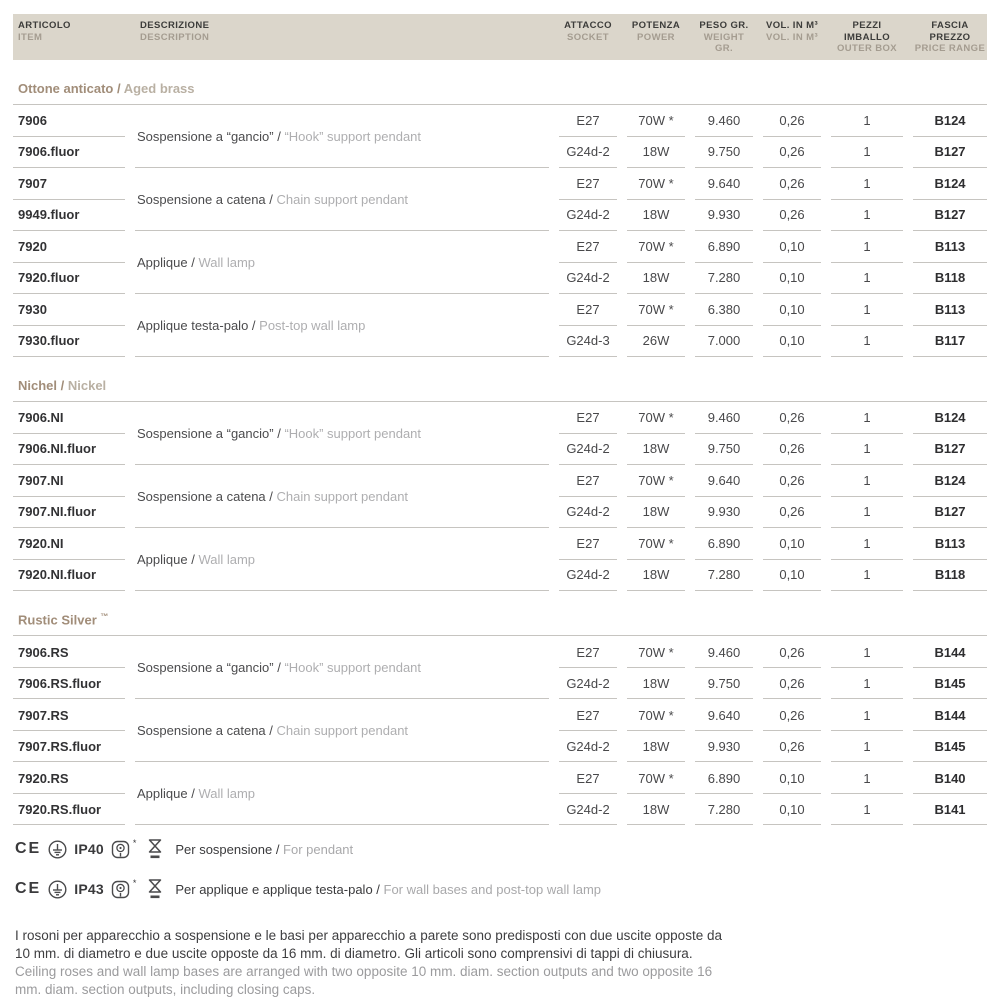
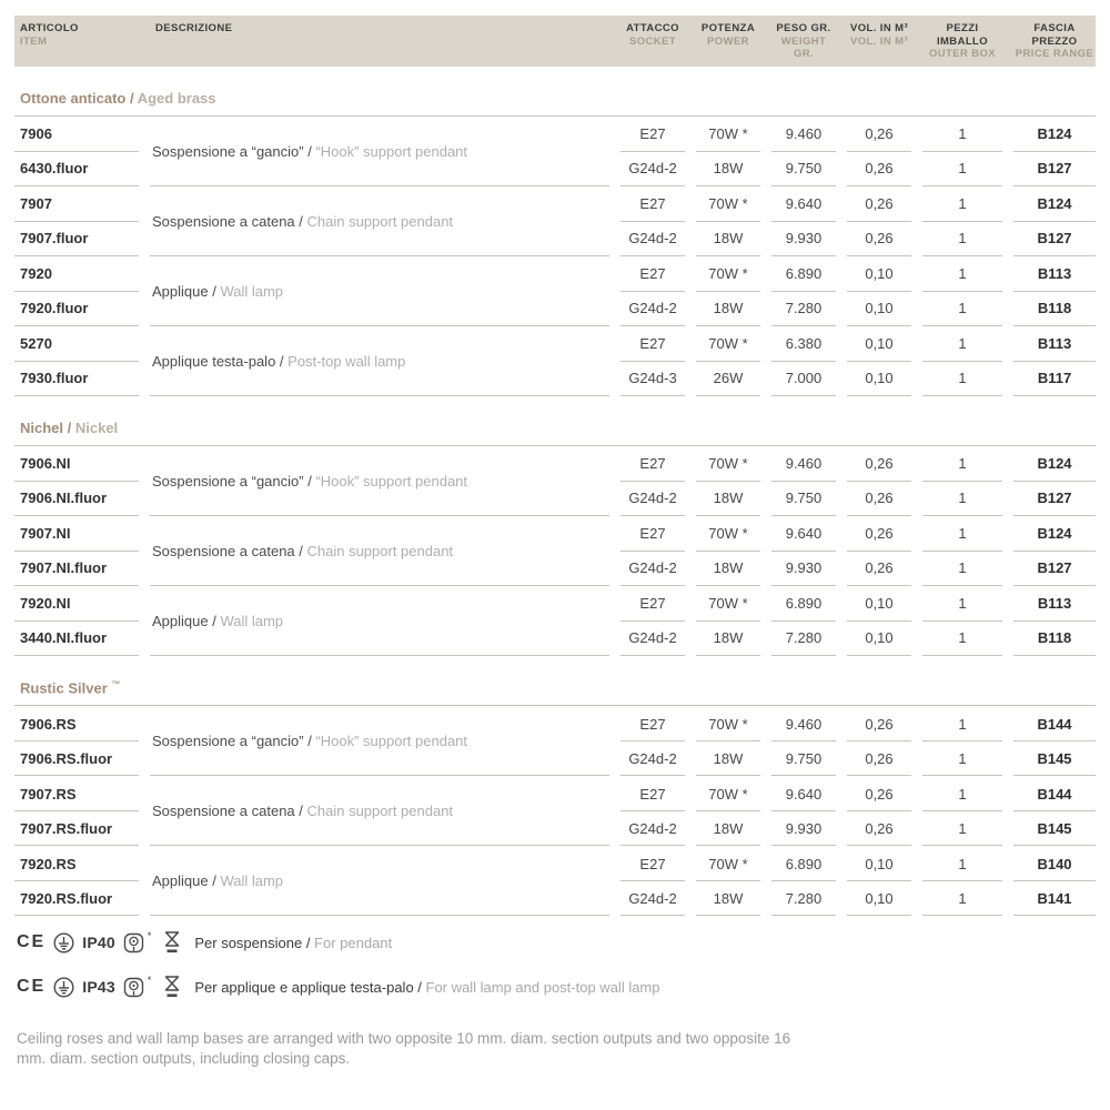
  ARTICOLO
  ITEM
  DESCRIZIONE
- DESCRIPTION
  ATTACCO
  SOCKET
  POTENZA
  POWER
  PESO GR.
  WEIGHT GR.
  VOL. IN M³
  VOL. IN M³
  PEZZI IMBALLO
  OUTER BOX
  FASCIA PREZZO
  PRICE RANGE
  Ottone anticato / Aged brass
  7906
  E27
  70W *
  9.460
  0,26
  1
  B124
- 7906.fluor
+ 6430.fluor
  G24d-2
  18W
  9.750
  0,26
  1
  B127
  Sospensione a “gancio”
  /
  “Hook” support pendant
  7907
  E27
  70W *
  9.640
  0,26
  1
  B124
- 9949.fluor
+ 7907.fluor
  G24d-2
  18W
  9.930
  0,26
  1
  B127
  Sospensione a catena
  /
  Chain support pendant
  7920
  E27
  70W *
  6.890
  0,10
  1
  B113
  7920.fluor
  G24d-2
  18W
  7.280
  0,10
  1
  B118
  Applique
  /
  Wall lamp
- 7930
+ 5270
  E27
  70W *
  6.380
  0,10
  1
  B113
  7930.fluor
  G24d-3
  26W
  7.000
  0,10
  1
  B117
  Applique testa-palo
  /
  Post-top wall lamp
  Nichel / Nickel
  7906.NI
  E27
  70W *
  9.460
  0,26
  1
  B124
  7906.NI.fluor
  G24d-2
  18W
  9.750
  0,26
  1
  B127
  Sospensione a “gancio”
  /
  “Hook” support pendant
  7907.NI
  E27
  70W *
  9.640
  0,26
  1
  B124
  7907.NI.fluor
  G24d-2
  18W
  9.930
  0,26
  1
  B127
  Sospensione a catena
  /
  Chain support pendant
  7920.NI
  E27
  70W *
  6.890
  0,10
  1
  B113
- 7920.NI.fluor
+ 3440.NI.fluor
  G24d-2
  18W
  7.280
  0,10
  1
  B118
  Applique
  /
  Wall lamp
  Rustic Silver ™
  7906.RS
  E27
  70W *
  9.460
  0,26
  1
  B144
  7906.RS.fluor
  G24d-2
  18W
  9.750
  0,26
  1
  B145
  Sospensione a “gancio”
  /
  “Hook” support pendant
  7907.RS
  E27
  70W *
  9.640
  0,26
  1
  B144
  7907.RS.fluor
  G24d-2
  18W
  9.930
  0,26
  1
  B145
  Sospensione a catena
  /
  Chain support pendant
  7920.RS
  E27
  70W *
  6.890
  0,10
  1
  B140
  7920.RS.fluor
  G24d-2
  18W
  7.280
  0,10
  1
  B141
  Applique
  /
  Wall lamp
  CE
  IP40
  *
  Per sospensione / For pendant
  CE
  IP43
  *
- Per applique e applique testa-palo / For wall bases and post-top wall lamp
+ Per applique e applique testa-palo / For wall lamp and post-top wall lamp
- I rosoni per apparecchio a sospensione e le basi per apparecchio a parete sono predisposti con due uscite opposte da 10 mm. di diametro e due uscite opposte da 16 mm. di diametro. Gli articoli sono comprensivi di tappi di chiusura.
  Ceiling roses and wall lamp bases are arranged with two opposite 10 mm. diam. section outputs and two opposite 16 mm. diam. section outputs, including closing caps.
